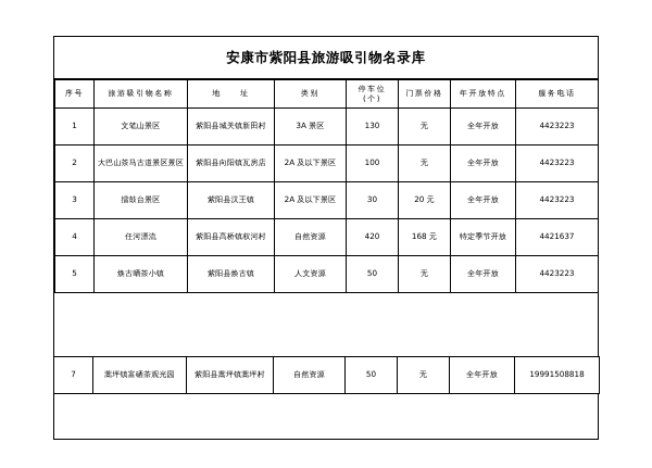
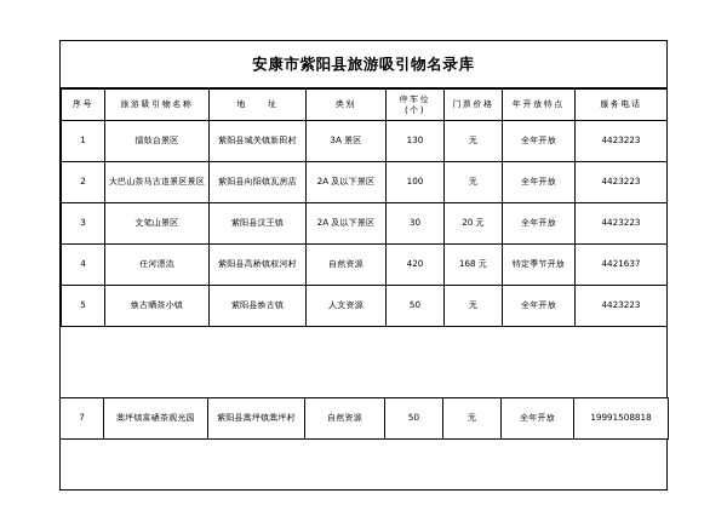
  安康市紫阳县旅游吸引物名录库
  序号	旅游吸引物名称	地 址	类别	停车位 (个)	门票价格	年开放特点	服务电话
- 1	文笔山景区	紫阳县城关镇新田村	3A 景区	130	无	全年开放	4423223
+ 1	擂鼓台景区	紫阳县城关镇新田村	3A 景区	130	无	全年开放	4423223
  2	大巴山茶马古道景区景区	紫阳县向阳镇瓦房店	2A 及以下景区	100	无	全年开放	4423223
- 3	擂鼓台景区	紫阳县汉王镇	2A 及以下景区	30	20 元	全年开放	4423223
+ 3	文笔山景区	紫阳县汉王镇	2A 及以下景区	30	20 元	全年开放	4423223
  4	任河漂流	紫阳县高桥镇权河村	自然资源	420	168 元	特定季节开放	4421637
  5	焕古晒茶小镇	紫阳县焕古镇	人文资源	50	无	全年开放	4423223
  7	蒿坪镇富硒茶观光园	紫阳县蒿坪镇蒿坪村	自然资源	50	无	全年开放	19991508818
